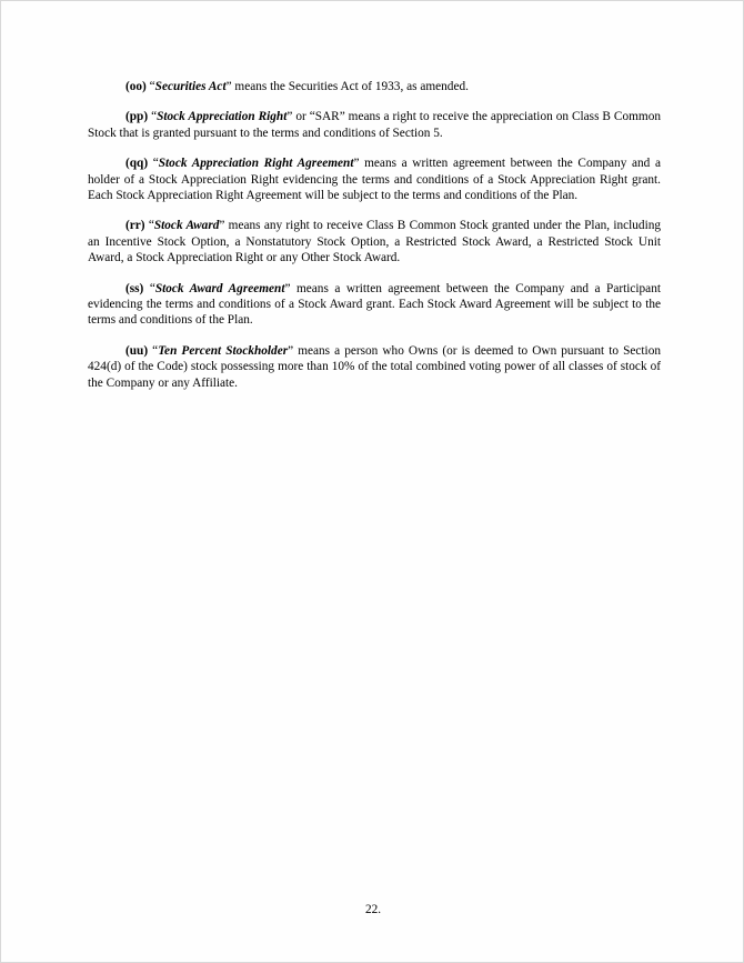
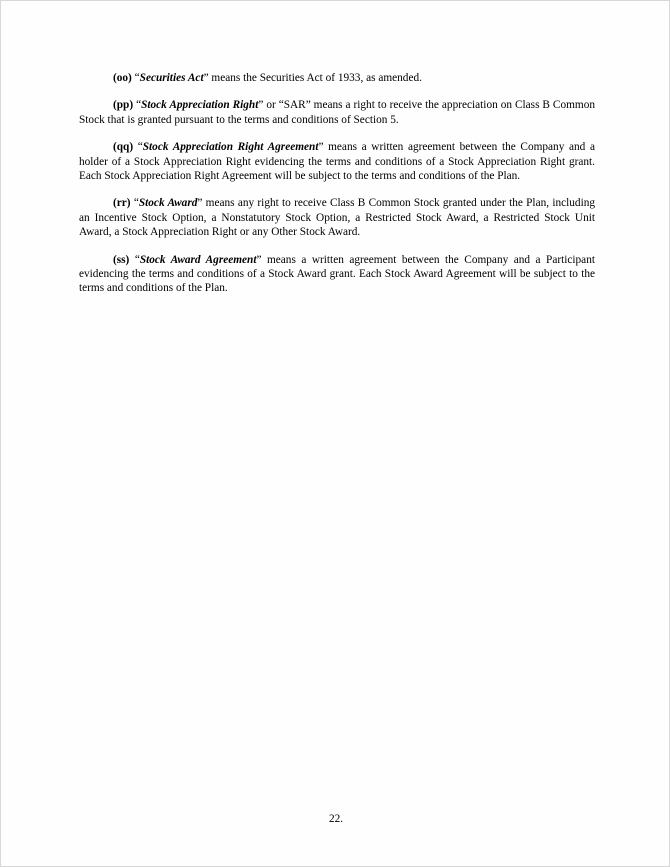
  (oo) “Securities Act” means the Securities Act of 1933, as amended.
  (pp) “Stock Appreciation Right” or “SAR” means a right to receive the appreciation on Class B Common Stock that is granted pursuant to the terms and conditions of Section 5.
  (qq) “Stock Appreciation Right Agreement” means a written agreement between the Company and a holder of a Stock Appreciation Right evidencing the terms and conditions of a Stock Appreciation Right grant. Each Stock Appreciation Right Agreement will be subject to the terms and conditions of the Plan.
  (rr) “Stock Award” means any right to receive Class B Common Stock granted under the Plan, including an Incentive Stock Option, a Nonstatutory Stock Option, a Restricted Stock Award, a Restricted Stock Unit Award, a Stock Appreciation Right or any Other Stock Award.
  (ss) “Stock Award Agreement” means a written agreement between the Company and a Participant evidencing the terms and conditions of a Stock Award grant. Each Stock Award Agreement will be subject to the terms and conditions of the Plan.
- (uu) “Ten Percent Stockholder” means a person who Owns (or is deemed to Own pursuant to Section 424(d) of the Code) stock possessing more than 10% of the total combined voting power of all classes of stock of the Company or any Affiliate.
  22.
